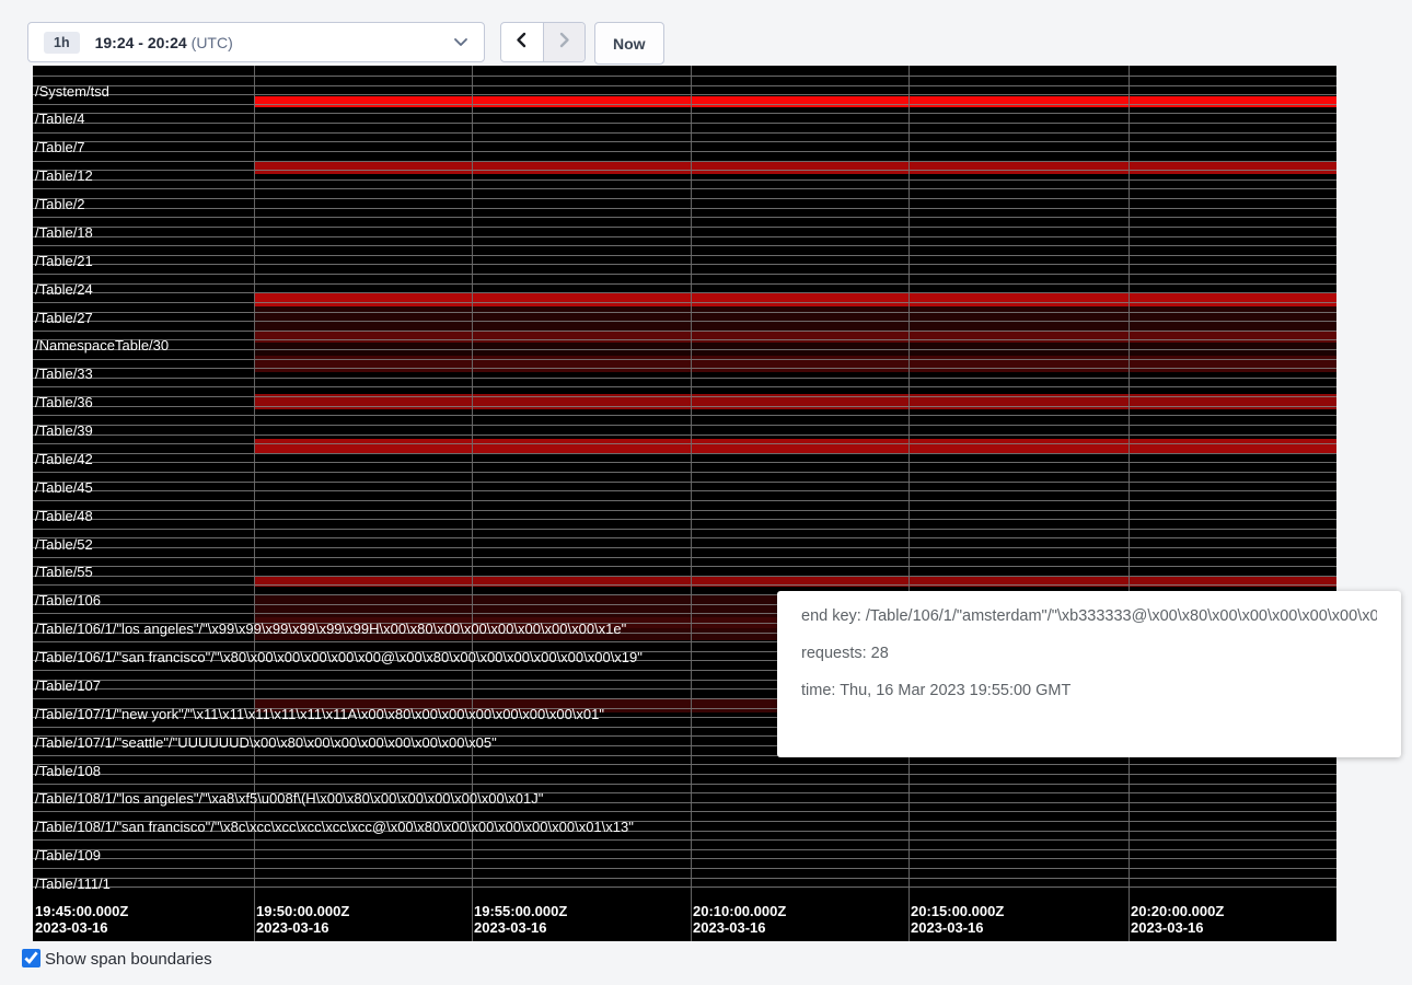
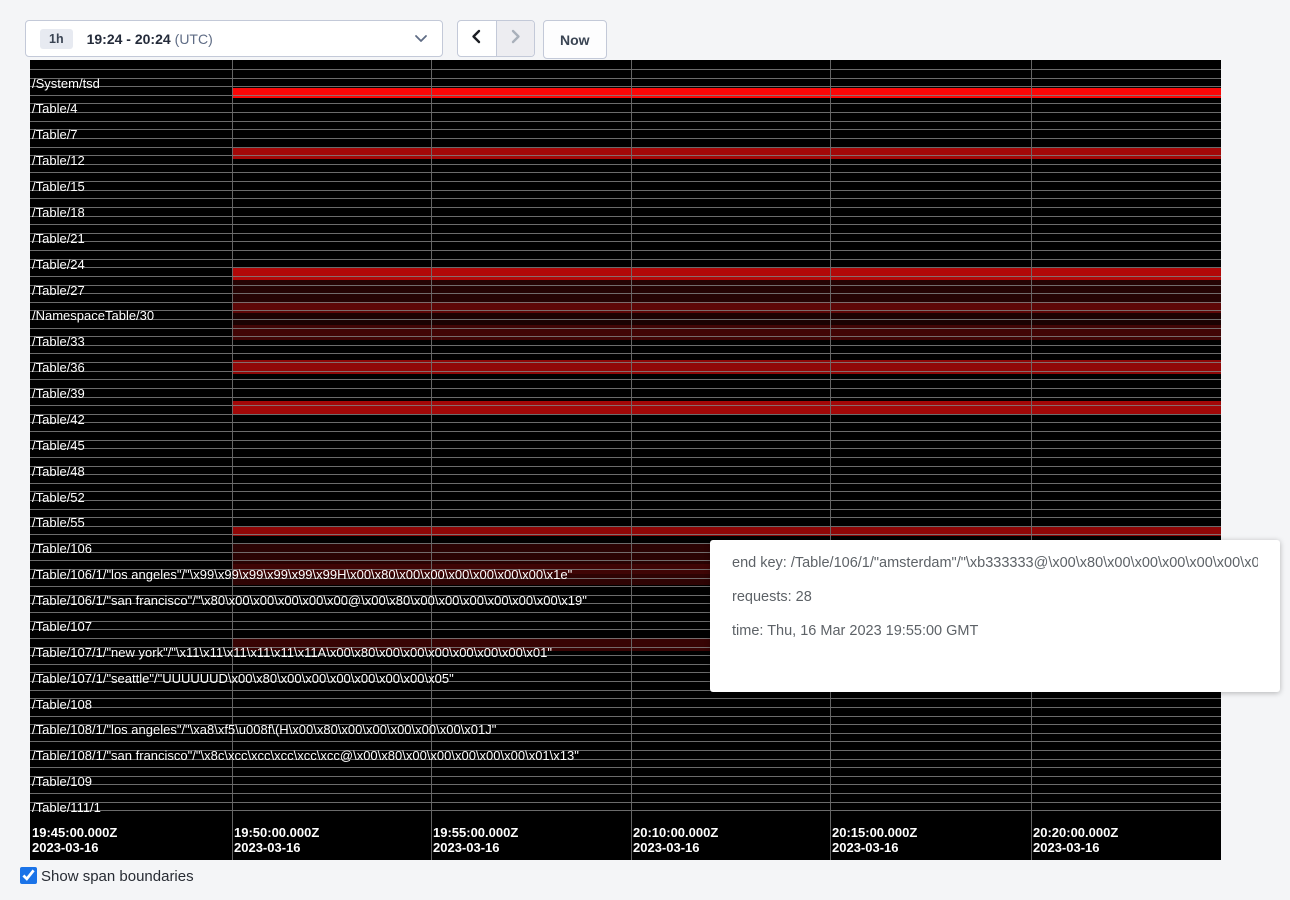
  1h
  19:24 - 20:24
  (UTC)
  Now
  /System/tsd
  /Table/4
  /Table/7
  /Table/12
- /Table/2
+ /Table/15
  /Table/18
  /Table/21
  /Table/24
  /Table/27
  /NamespaceTable/30
  /Table/33
  /Table/36
  /Table/39
  /Table/42
  /Table/45
  /Table/48
  /Table/52
  /Table/55
  /Table/106
  /Table/106/1/"los angeles"/"\x99\x99\x99\x99\x99\x99H\x00\x80\x00\x00\x00\x00\x00\x00\x1e"
  /Table/106/1/"san francisco"/"\x80\x00\x00\x00\x00\x00@\x00\x80\x00\x00\x00\x00\x00\x00\x19"
  /Table/107
  /Table/107/1/"new york"/"\x11\x11\x11\x11\x11\x11A\x00\x80\x00\x00\x00\x00\x00\x00\x01"
  /Table/107/1/"seattle"/"UUUUUUD\x00\x80\x00\x00\x00\x00\x00\x00\x05"
  /Table/108
  /Table/108/1/"los angeles"/"\xa8\xf5\u008f\(H\x00\x80\x00\x00\x00\x00\x00\x01J"
  /Table/108/1/"san francisco"/"\x8c\xcc\xcc\xcc\xcc\xcc@\x00\x80\x00\x00\x00\x00\x00\x01\x13"
  /Table/109
  /Table/111/1
  19:45:00.000Z
  2023-03-16
  19:50:00.000Z
  2023-03-16
  19:55:00.000Z
  2023-03-16
  20:10:00.000Z
  2023-03-16
  20:15:00.000Z
  2023-03-16
  20:20:00.000Z
  2023-03-16
  end key: /Table/106/1/"amsterdam"/"\xb333333@\x00\x80\x00\x00\x00\x00\x00\x0
  requests: 28
  time: Thu, 16 Mar 2023 19:55:00 GMT
  Show span boundaries
